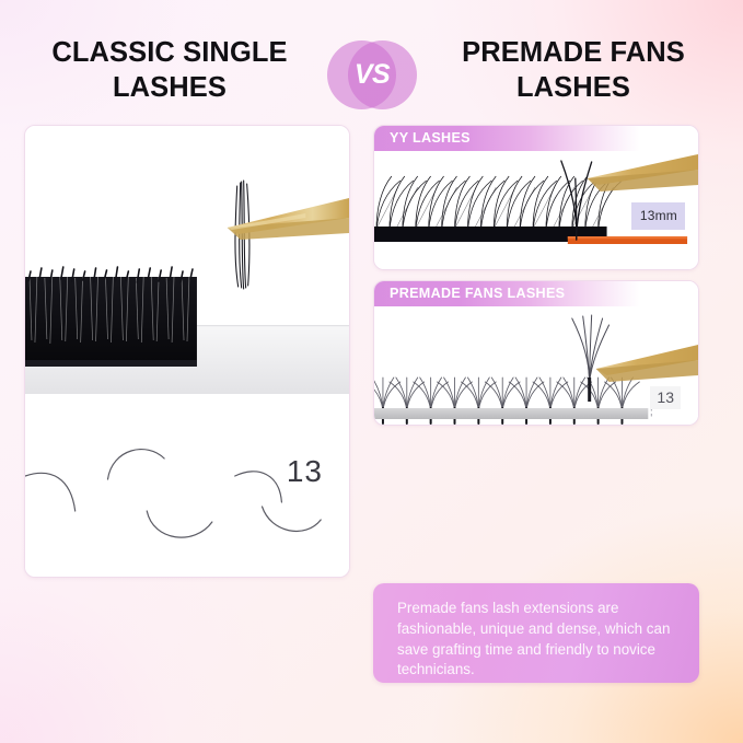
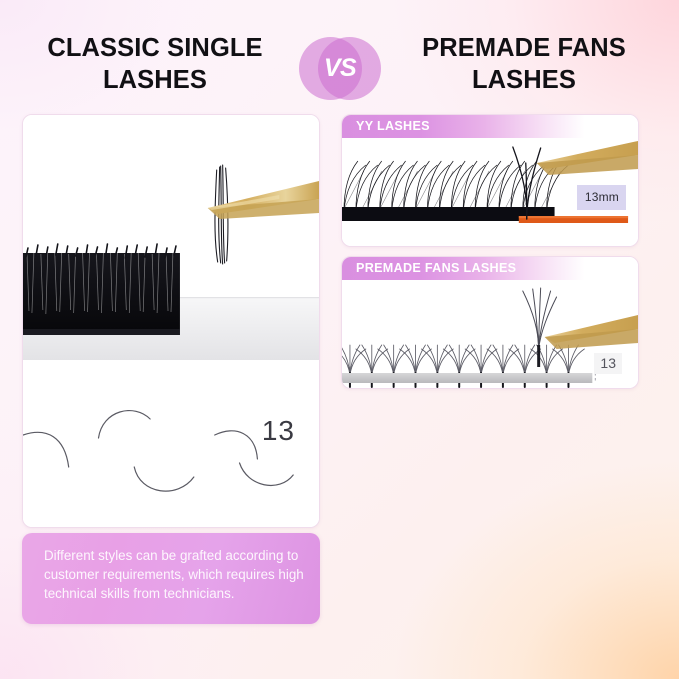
  CLASSIC SINGLE LASHES
  VS
  PREMADE FANS LASHES
  13
+ Different styles can be grafted according to customer requirements, which requires high technical skills from technicians.
  YY LASHES
  13mm
  PREMADE FANS LASHES
  13
- Premade fans lash extensions are fashionable, unique and dense, which can save grafting time and friendly to novice technicians.
